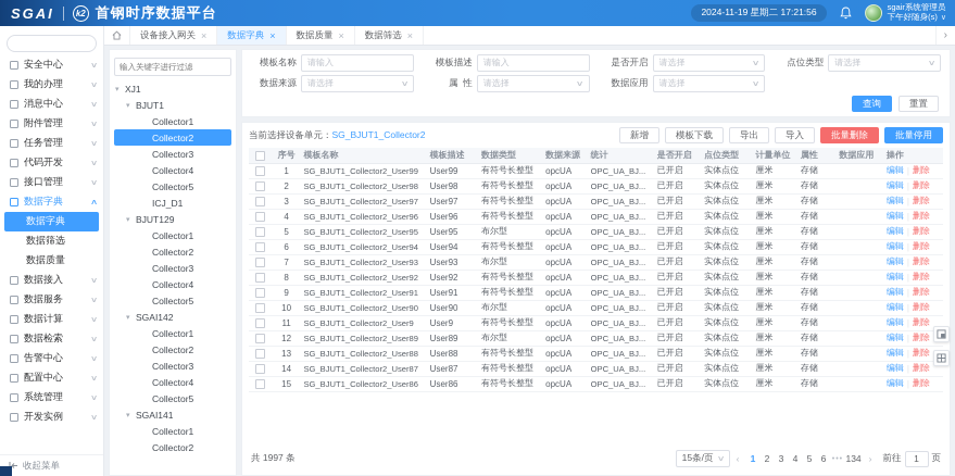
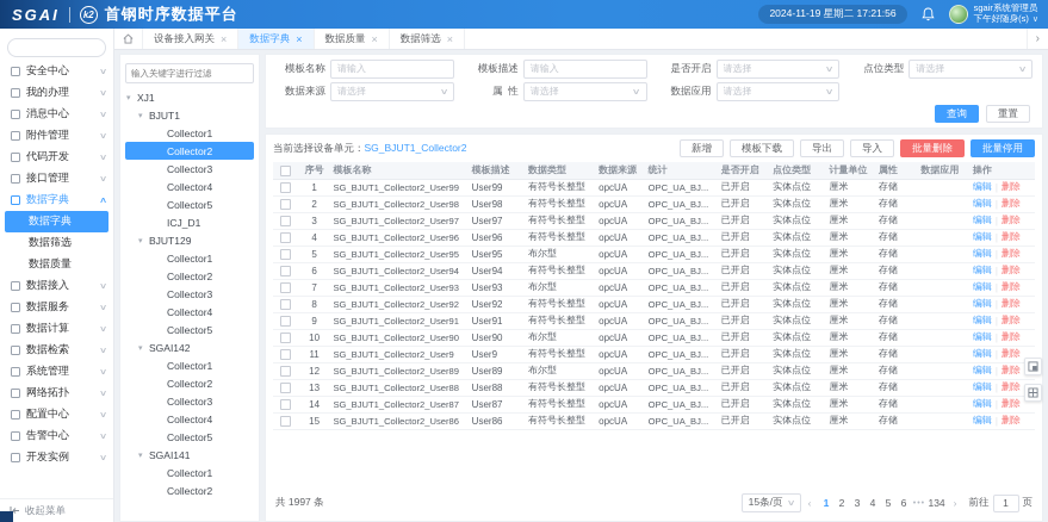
  SGAI
  k2
  首钢时序数据平台
  2024-11-19 星期二 17:21:56
  sgair系统管理员
  下午好随身(s)
  安全中心
  我的办理
  消息中心
  附件管理
- 任务管理
  代码开发
  接口管理
  数据字典
  数据字典
  数据筛选
  数据质量
  数据接入
  数据服务
  数据计算
  数据检索
- 告警中心
+ 系统管理
+ 网络拓扑
  配置中心
- 系统管理
+ 告警中心
  开发实例
  收起菜单
  设备接入网关
  ×
  数据字典
  ×
  数据质量
  ×
  数据筛选
  ×
  ›
  输入关键字进行过滤
  XJ1
  BJUT1
  Collector1
  Collector2
  Collector3
  Collector4
  Collector5
  ICJ_D1
  BJUT129
  Collector1
  Collector2
  Collector3
  Collector4
  Collector5
  SGAI142
  Collector1
  Collector2
  Collector3
  Collector4
  Collector5
  SGAI141
  Collector1
  Collector2
  模板名称
  请输入
  模板描述
  请输入
  是否开启
  请选择
  点位类型
  请选择
  数据来源
  请选择
  属 性
  请选择
  数据应用
  请选择
  查询
  重置
  当前选择设备单元：SG_BJUT1_Collector2
  新增
  模板下载
  导出
  导入
  批量删除
  批量停用
  序号
  模板名称
  模板描述
  数据类型
  数据来源
  统计
  是否开启
  点位类型
  计量单位
  属性
  数据应用
  操作
  1
  SG_BJUT1_Collector2_User99
  User99
  有符号长整型
  opcUA
  OPC_UA_BJ...
  已开启
  实体点位
  厘米
  存储
  编辑
  删除
  2
  SG_BJUT1_Collector2_User98
  User98
  有符号长整型
  opcUA
  OPC_UA_BJ...
  已开启
  实体点位
  厘米
  存储
  编辑
  删除
  3
  SG_BJUT1_Collector2_User97
  User97
  有符号长整型
  opcUA
  OPC_UA_BJ...
  已开启
  实体点位
  厘米
  存储
  编辑
  删除
  4
  SG_BJUT1_Collector2_User96
  User96
  有符号长整型
  opcUA
  OPC_UA_BJ...
  已开启
  实体点位
  厘米
  存储
  编辑
  删除
  5
  SG_BJUT1_Collector2_User95
  User95
  布尔型
  opcUA
  OPC_UA_BJ...
  已开启
  实体点位
  厘米
  存储
  编辑
  删除
  6
  SG_BJUT1_Collector2_User94
  User94
  有符号长整型
  opcUA
  OPC_UA_BJ...
  已开启
  实体点位
  厘米
  存储
  编辑
  删除
  7
  SG_BJUT1_Collector2_User93
  User93
  布尔型
  opcUA
  OPC_UA_BJ...
  已开启
  实体点位
  厘米
  存储
  编辑
  删除
  8
  SG_BJUT1_Collector2_User92
  User92
  有符号长整型
  opcUA
  OPC_UA_BJ...
  已开启
  实体点位
  厘米
  存储
  编辑
  删除
  9
  SG_BJUT1_Collector2_User91
  User91
  有符号长整型
  opcUA
  OPC_UA_BJ...
  已开启
  实体点位
  厘米
  存储
  编辑
  删除
  10
  SG_BJUT1_Collector2_User90
  User90
  布尔型
  opcUA
  OPC_UA_BJ...
  已开启
  实体点位
  厘米
  存储
  编辑
  删除
  11
  SG_BJUT1_Collector2_User9
  User9
  有符号长整型
  opcUA
  OPC_UA_BJ...
  已开启
  实体点位
  厘米
  存储
  编辑
  删除
  12
  SG_BJUT1_Collector2_User89
  User89
  布尔型
  opcUA
  OPC_UA_BJ...
  已开启
  实体点位
  厘米
  存储
  编辑
  删除
  13
  SG_BJUT1_Collector2_User88
  User88
  有符号长整型
  opcUA
  OPC_UA_BJ...
  已开启
  实体点位
  厘米
  存储
  编辑
  删除
  14
  SG_BJUT1_Collector2_User87
  User87
  有符号长整型
  opcUA
  OPC_UA_BJ...
  已开启
  实体点位
  厘米
  存储
  编辑
  删除
  15
  SG_BJUT1_Collector2_User86
  User86
  有符号长整型
  opcUA
  OPC_UA_BJ...
  已开启
  实体点位
  厘米
  存储
  编辑
  删除
  共 1997 条
  15条/页
  ‹
  1
  2
  3
  4
  5
  6
  134
  ›
  前往
  1
  页
